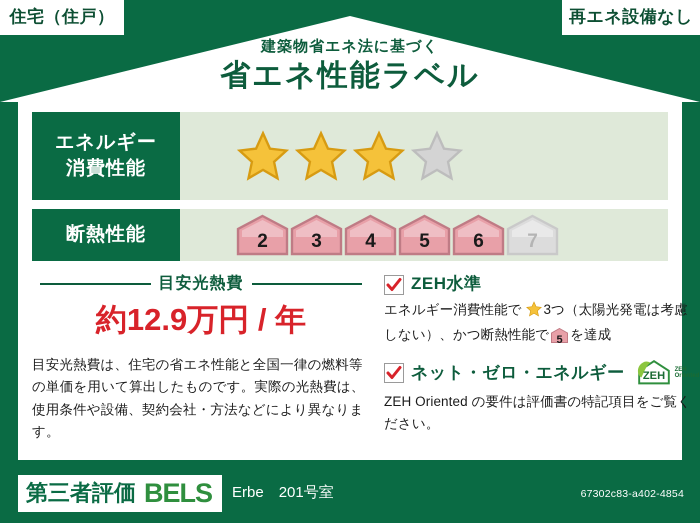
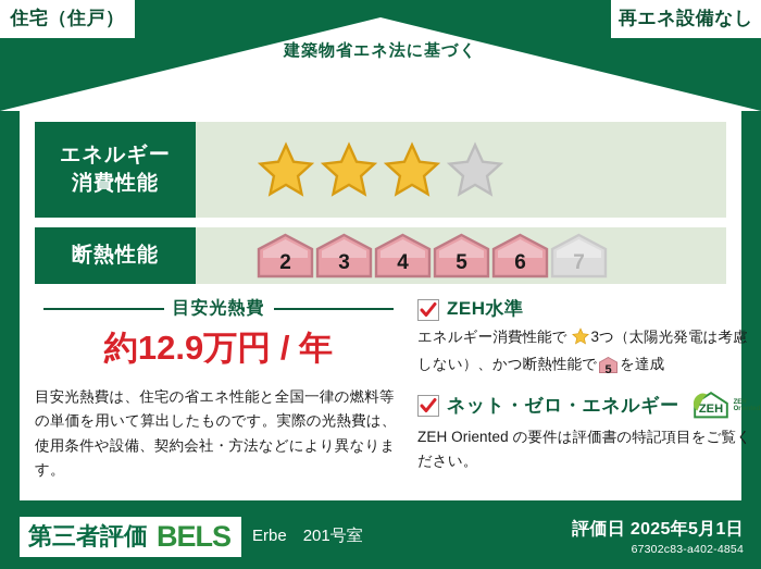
  住宅（住戸）
  再エネ設備なし
  建築物省エネ法に基づく
- 省エネ性能ラベル
  エネルギー
  消費性能
  断熱性能
  2
  3
  4
  5
  6
  7
  目安光熱費
  約12.9万円 / 年
  目安光熱費は、住宅の省エネ性能と全国一律の燃料等の単価を用いて算出したものです。実際の光熱費は、使用条件や設備、契約会社・方法などにより異なります。
  ZEH水準
  エネルギー消費性能で 3つ（太陽光発電は考慮しない）、かつ断熱性能で
  5
  を達成
  ネット・ゼロ・エネルギー
  ZEH
  ZEH Oriented の要件は評価書の特記項目をご覧ください。
  第三者評価
  BELS
  Erbe 201号室
+ 評価日 2025年5月1日
  67302c83-a402-4854
